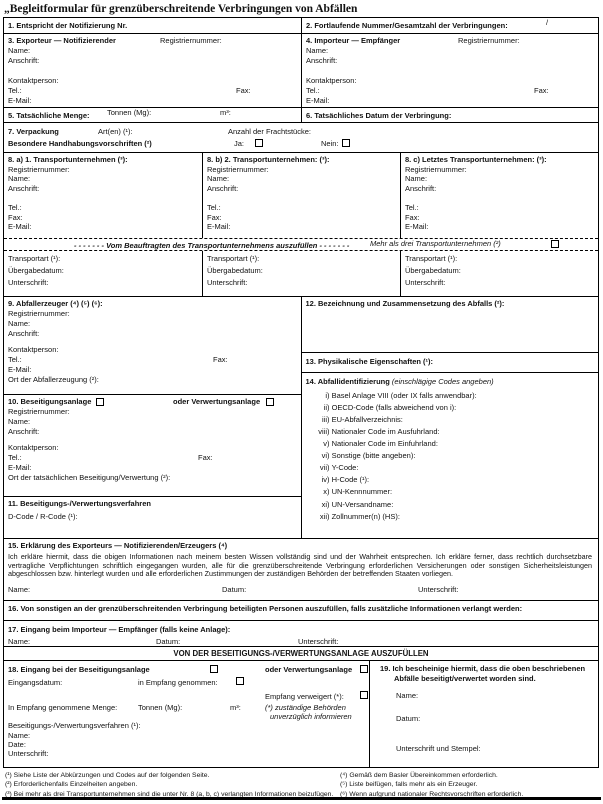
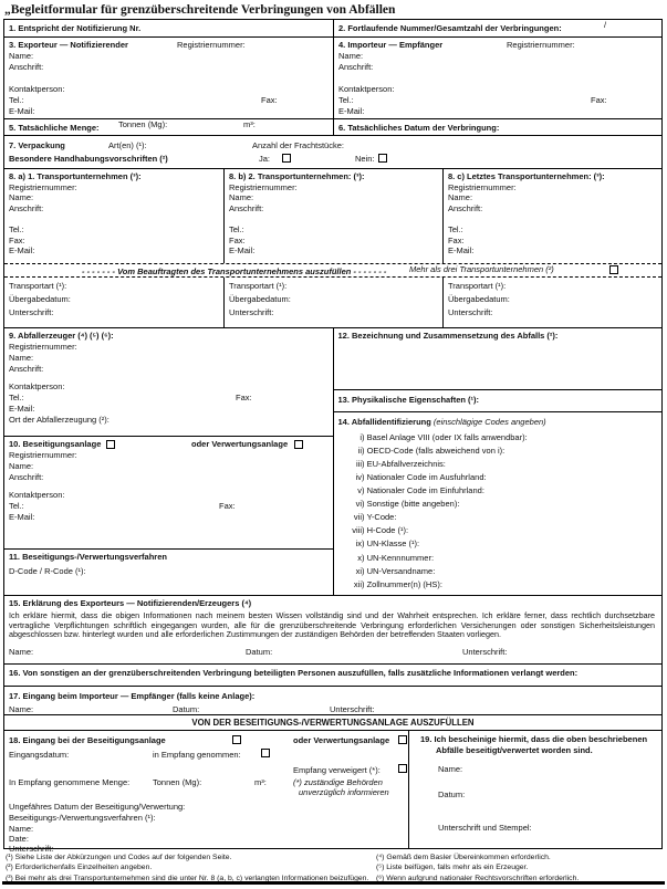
  „Begleitformular für grenzüberschreitende Verbringungen von Abfällen
  1. Entspricht der Notifizierung Nr.
  2. Fortlaufende Nummer/Gesamtzahl der Verbringungen:
  /
  3. Exporteur — Notifizierender
  Registriernummer:
  Name:
  Anschrift:
  Kontaktperson:
  Tel.:
  Fax:
  E-Mail:
  4. Importeur — Empfänger
  Registriernummer:
  Name:
  Anschrift:
  Kontaktperson:
  Tel.:
  Fax:
  E-Mail:
  5. Tatsächliche Menge:
  Tonnen (Mg):
  m³:
  6. Tatsächliches Datum der Verbringung:
  7. Verpackung
  Art(en) (¹):
  Anzahl der Frachtstücke:
  Besondere Handhabungsvorschriften (²)
  Ja:
  Nein:
  8. a) 1. Transportunternehmen (³):
  Registriernummer:
  Name:
  Anschrift:
  Tel.:
  Fax:
  E-Mail:
  8. b) 2. Transportunternehmen: (³):
  Registriernummer:
  Name:
  Anschrift:
  Tel.:
  Fax:
  E-Mail:
  8. c) Letztes Transportunternehmen: (³):
  Registriernummer:
  Name:
  Anschrift:
  Tel.:
  Fax:
  E-Mail:
  - - - - - - - Vom Beauftragten des Transportunternehmens auszufüllen - - - - - - -
  Mehr als drei Transportunternehmen (²)
  Transportart (¹):
  Übergabedatum:
  Unterschrift:
  Transportart (¹):
  Übergabedatum:
  Unterschrift:
  Transportart (¹):
  Übergabedatum:
  Unterschrift:
  9. Abfallerzeuger (⁴) (⁵) (⁶):
  Registriernummer:
  Name:
  Anschrift:
  Kontaktperson:
  Tel.:
  Fax:
  E-Mail:
  Ort der Abfallerzeugung (²):
  10. Beseitigungsanlage
  oder Verwertungsanlage
  Registriernummer:
  Name:
  Anschrift:
  Kontaktperson:
  Tel.:
  Fax:
  E-Mail:
- Ort der tatsächlichen Beseitigung/Verwertung (²):
  11. Beseitigungs-/Verwertungsverfahren
  D-Code / R-Code (¹):
  12. Bezeichnung und Zusammensetzung des Abfalls (²):
  13. Physikalische Eigenschaften (¹):
  14. Abfallidentifizierung (einschlägige Codes angeben)
  i) Basel Anlage VIII (oder IX falls anwendbar):
  ii) OECD-Code (falls abweichend von i):
  iii) EU-Abfallverzeichnis:
- viii) Nationaler Code im Ausfuhrland:
+ iv) Nationaler Code im Ausfuhrland:
  v) Nationaler Code im Einfuhrland:
  vi) Sonstige (bitte angeben):
  vii) Y-Code:
- iv) H-Code (¹):
+ viii) H-Code (¹):
+ ix) UN-Klasse (¹):
  x) UN-Kennnummer:
  xi) UN-Versandname:
  xii) Zollnummer(n) (HS):
  15. Erklärung des Exporteurs — Notifizierenden/Erzeugers (⁴)
  Ich erkläre hiermit, dass die obigen Informationen nach meinem besten Wissen vollständig sind und der Wahrheit entsprechen. Ich erkläre ferner, dass rechtlich durchsetzbare vertragliche Verpflichtungen schriftlich eingegangen wurden, alle für die grenzüberschreitende Verbringung erforderlichen Versicherungen oder sonstigen Sicherheitsleistungen abgeschlossen bzw. hinterlegt wurden und alle erforderlichen Zustimmungen der zuständigen Behörden der betreffenden Staaten vorliegen.
  Name:
  Datum:
  Unterschrift:
  16. Von sonstigen an der grenzüberschreitenden Verbringung beteiligten Personen auszufüllen, falls zusätzliche Informationen verlangt werden:
  17. Eingang beim Importeur — Empfänger (falls keine Anlage):
  Name:
  Datum:
  Unterschrift:
  VON DER BESEITIGUNGS-/VERWERTUNGSANLAGE AUSZUFÜLLEN
  18. Eingang bei der Beseitigungsanlage
  oder Verwertungsanlage
  Eingangsdatum:
  in Empfang genommen:
  Empfang verweigert (*):
  In Empfang genommene Menge:
  Tonnen (Mg):
  m³:
  (*) zuständige Behörden
  unverzüglich informieren
+ Ungefähres Datum der Beseitigung/Verwertung:
  Beseitigungs-/Verwertungsverfahren (¹):
  Name:
  Date:
  Unterschrift:
  19. Ich bescheinige hiermit, dass die oben beschriebenen Abfälle beseitigt/verwertet worden sind.
  Name:
  Datum:
  Unterschrift und Stempel:
